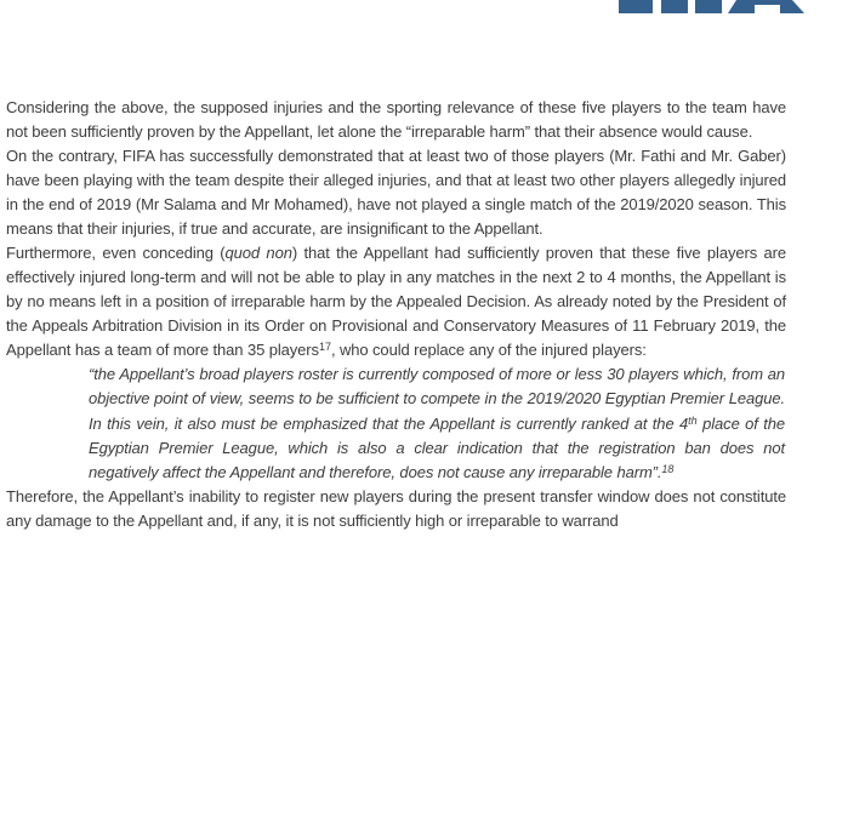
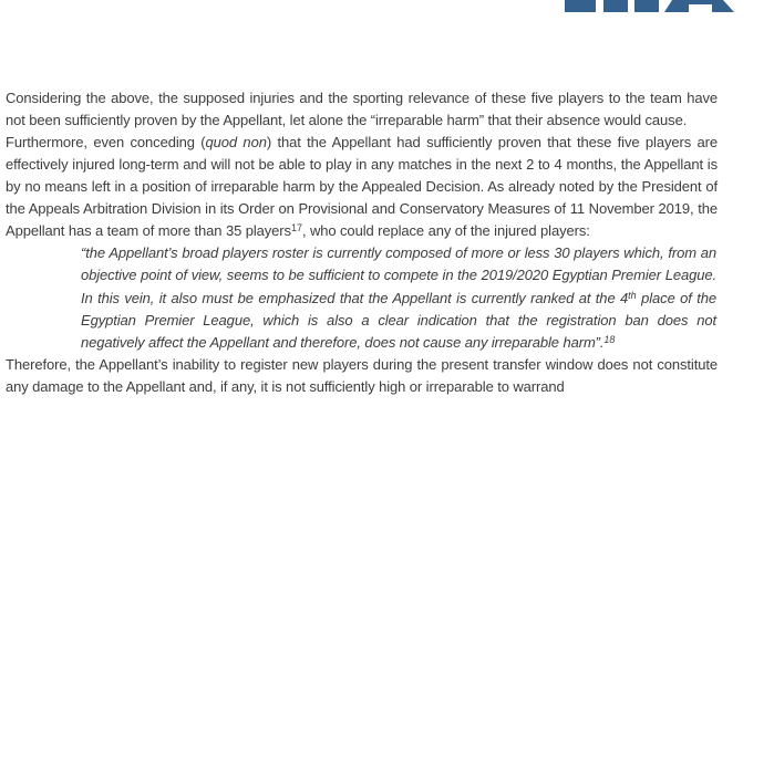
  Considering the above, the supposed injuries and the sporting relevance of these five players to the team have not been sufficiently proven by the Appellant, let alone the “irreparable harm” that their absence would cause.
- On the contrary, FIFA has successfully demonstrated that at least two of those players (Mr. Fathi and Mr. Gaber) have been playing with the team despite their alleged injuries, and that at least two other players allegedly injured in the end of 2019 (Mr Salama and Mr Mohamed), have not played a single match of the 2019/2020 season. This means that their injuries, if true and accurate, are insignificant to the Appellant.
- Furthermore, even conceding (quod non) that the Appellant had sufficiently proven that these five players are effectively injured long-term and will not be able to play in any matches in the next 2 to 4 months, the Appellant is by no means left in a position of irreparable harm by the Appealed Decision. As already noted by the President of the Appeals Arbitration Division in its Order on Provisional and Conservatory Measures of 11 February 2019, the Appellant has a team of more than 35 players17, who could replace any of the injured players:
+ Furthermore, even conceding (quod non) that the Appellant had sufficiently proven that these five players are effectively injured long-term and will not be able to play in any matches in the next 2 to 4 months, the Appellant is by no means left in a position of irreparable harm by the Appealed Decision. As already noted by the President of the Appeals Arbitration Division in its Order on Provisional and Conservatory Measures of 11 November 2019, the Appellant has a team of more than 35 players17, who could replace any of the injured players:
  “the Appellant’s broad players roster is currently composed of more or less 30 players which, from an objective point of view, seems to be sufficient to compete in the 2019/2020 Egyptian Premier League. In this vein, it also must be emphasized that the Appellant is currently ranked at the 4th place of the Egyptian Premier League, which is also a clear indication that the registration ban does not negatively affect the Appellant and therefore, does not cause any irreparable harm”.18
  Therefore, the Appellant’s inability to register new players during the present transfer window does not constitute any damage to the Appellant and, if any, it is not sufficiently high or irreparable to warrand
